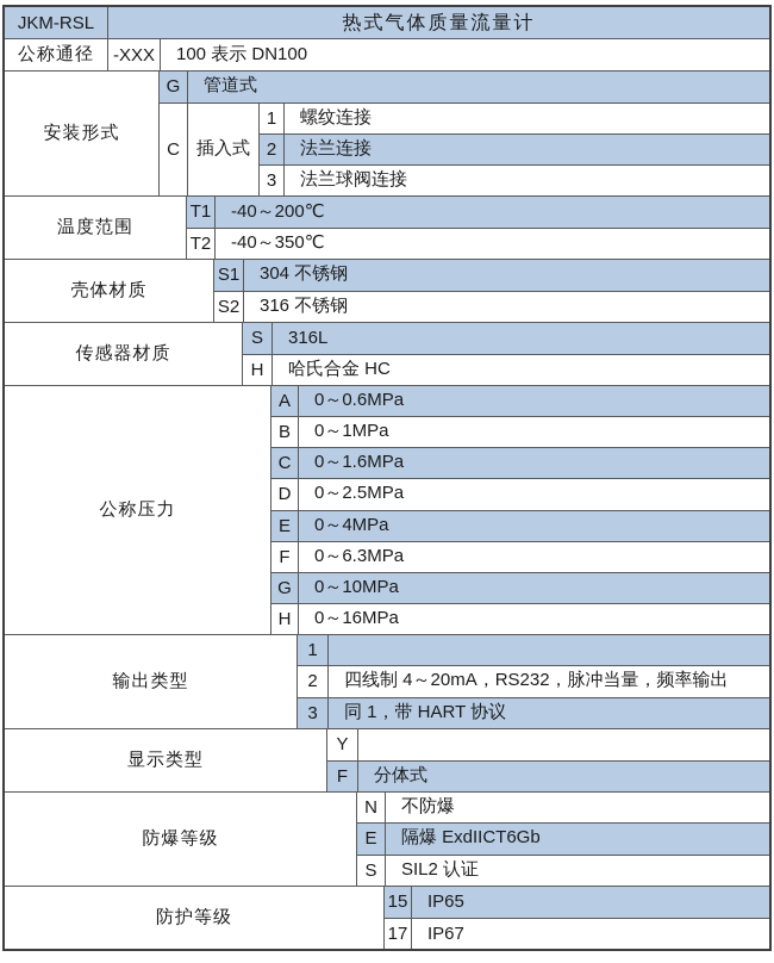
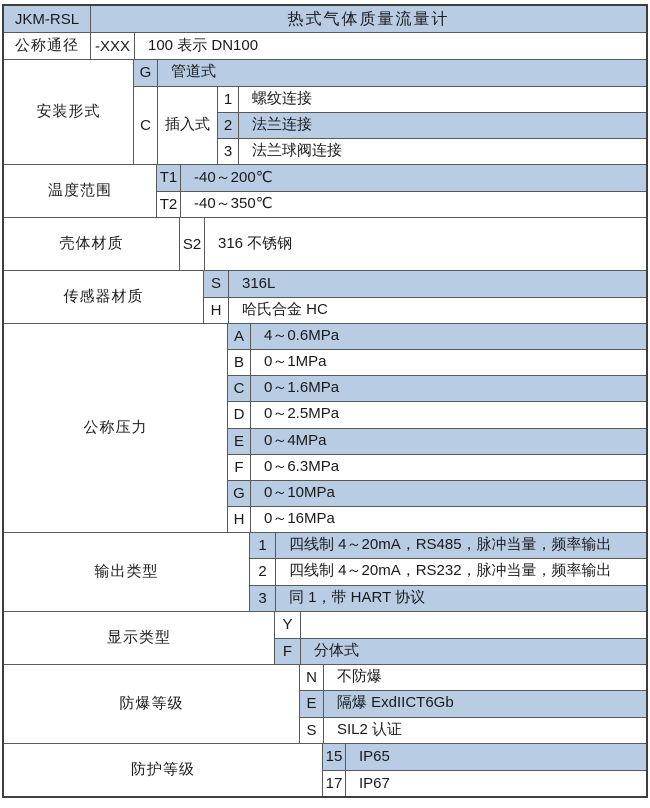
  JKM-RSL
  热式气体质量流量计
  公称通径
  -XXX
  100 表示 DN100
  安装形式
  G
  管道式
  C
  插入式
  1
  螺纹连接
  2
  法兰连接
  3
  法兰球阀连接
  温度范围
  T1
  -40～200℃
  T2
  -40～350℃
  壳体材质
- S1
- 304 不锈钢
  S2
  316 不锈钢
  传感器材质
  S
  316L
  H
  哈氏合金 HC
  公称压力
  A
- 0～0.6MPa
+ 4～0.6MPa
  B
  0～1MPa
  C
  0～1.6MPa
  D
  0～2.5MPa
  E
  0～4MPa
  F
  0～6.3MPa
  G
  0～10MPa
  H
  0～16MPa
  输出类型
  1
+ 四线制 4～20mA，RS485，脉冲当量，频率输出
  2
  四线制 4～20mA，RS232，脉冲当量，频率输出
  3
  同 1，带 HART 协议
  显示类型
  Y
  F
  分体式
  防爆等级
  N
  不防爆
  E
  隔爆 ExdIICT6Gb
  S
  SIL2 认证
  防护等级
  15
  IP65
  17
  IP67
